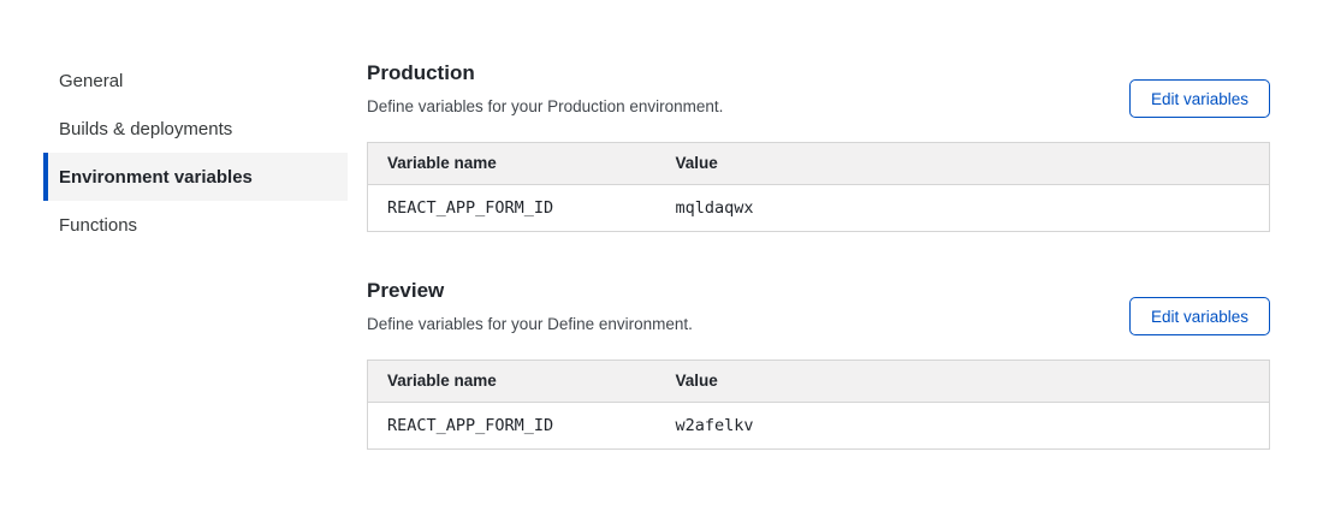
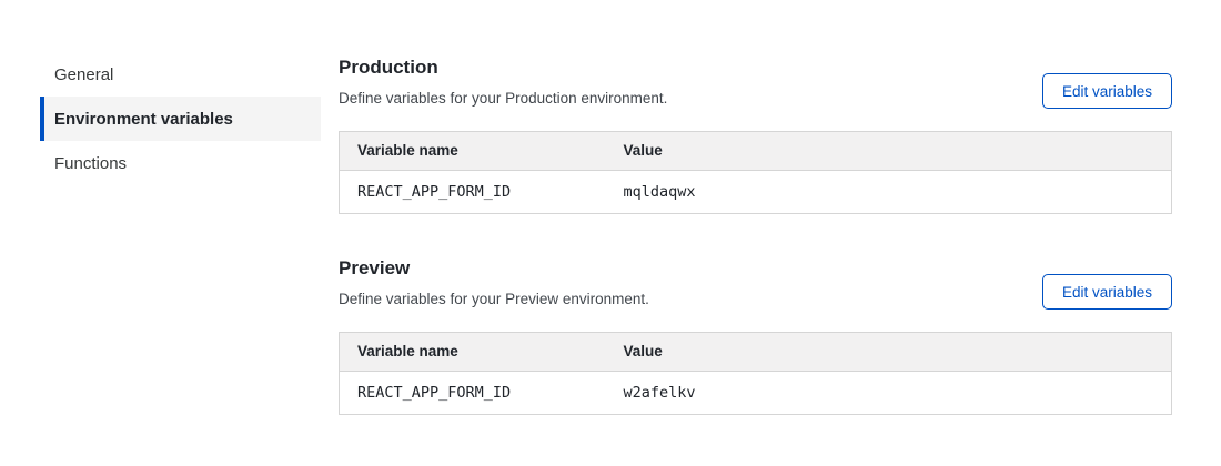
  General
- Builds & deployments
  Environment variables
  Functions
  Production
  Define variables for your Production environment.
  Edit variables
  Variable name	Value
  REACT_APP_FORM_ID	mqldaqwx
  Preview
- Define variables for your Define environment.
+ Define variables for your Preview environment.
  Edit variables
  Variable name	Value
  REACT_APP_FORM_ID	w2afelkv
